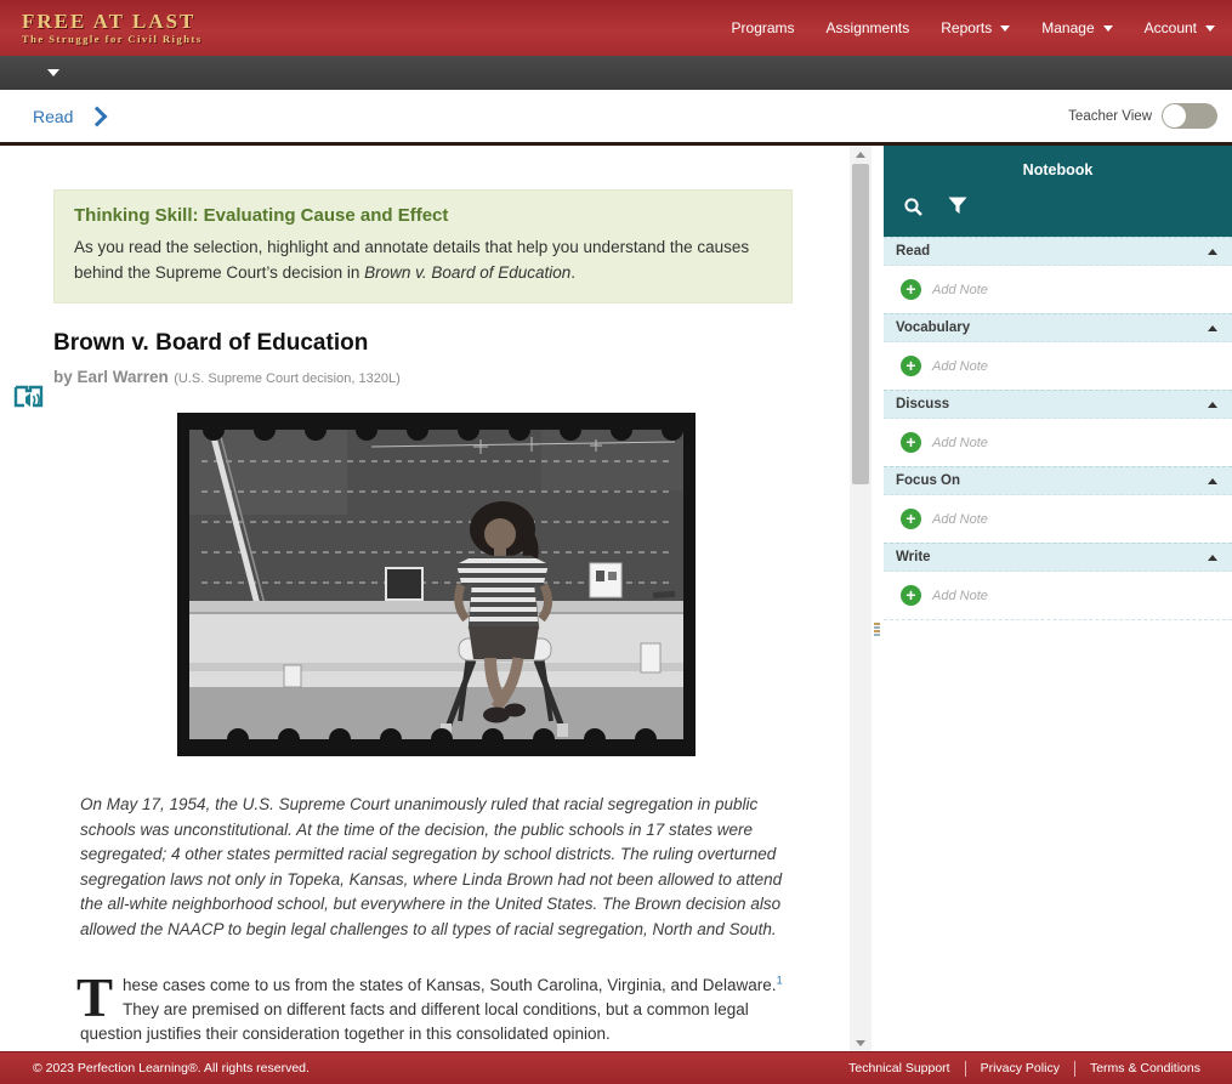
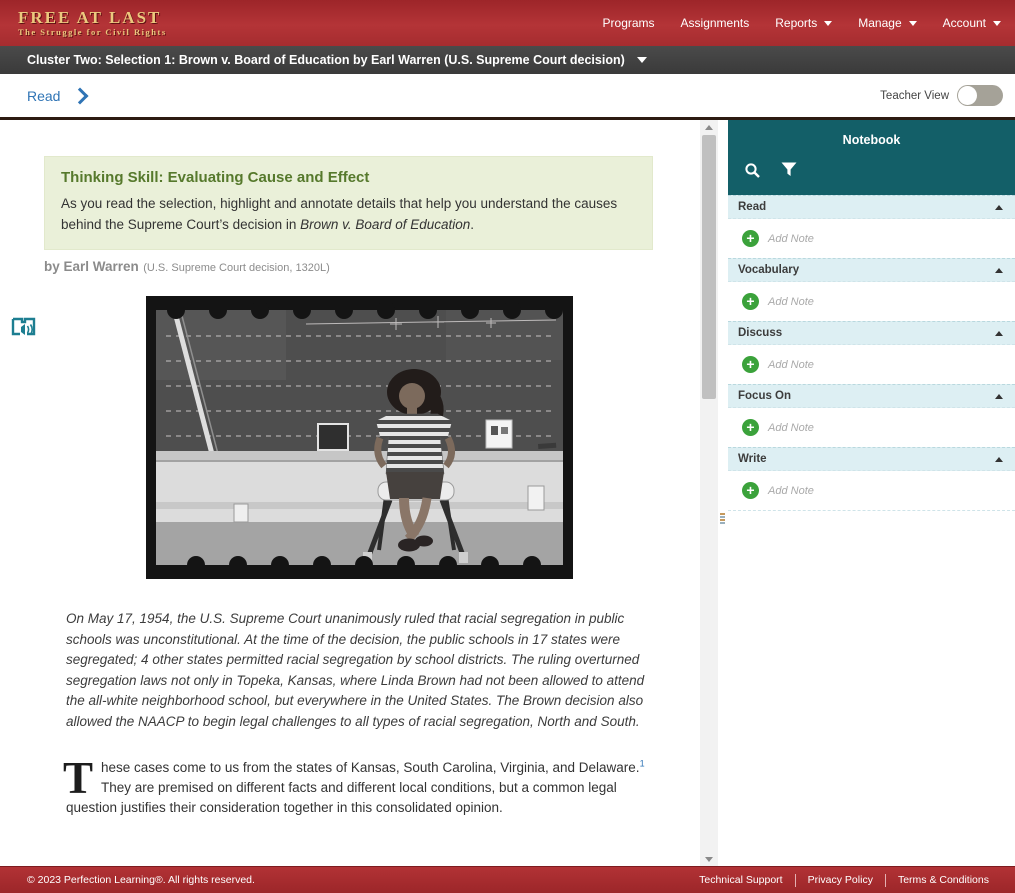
  FREE AT LAST
  The Struggle for Civil Rights
  Programs
  Assignments
  Reports
  Manage
  Account
+ Cluster Two: Selection 1: Brown v. Board of Education by Earl Warren (U.S. Supreme Court decision)
  Read
  Teacher View
  Thinking Skill: Evaluating Cause and Effect
  As you read the selection, highlight and annotate details that help you understand the causes behind the Supreme Court’s decision in Brown v. Board of Education.
- Brown v. Board of Education
  by Earl Warren (U.S. Supreme Court decision, 1320L)
  On May 17, 1954, the U.S. Supreme Court unanimously ruled that racial segregation in public schools was unconstitutional. At the time of the decision, the public schools in 17 states were segregated; 4 other states permitted racial segregation by school districts. The ruling overturned segregation laws not only in Topeka, Kansas, where Linda Brown had not been allowed to attend the all-white neighborhood school, but everywhere in the United States. The Brown decision also allowed the NAACP to begin legal challenges to all types of racial segregation, North and South.
  T
  hese cases come to us from the states of Kansas, South Carolina, Virginia, and Delaware.1 They are premised on different facts and different local conditions, but a common legal question justifies their consideration together in this consolidated opinion.
  Notebook
  Read
  +
  Add Note
  Vocabulary
  +
  Add Note
  Discuss
  +
  Add Note
  Focus On
  +
  Add Note
  Write
  +
  Add Note
  © 2023 Perfection Learning®. All rights reserved.
  Technical Support
  Privacy Policy
  Terms & Conditions
